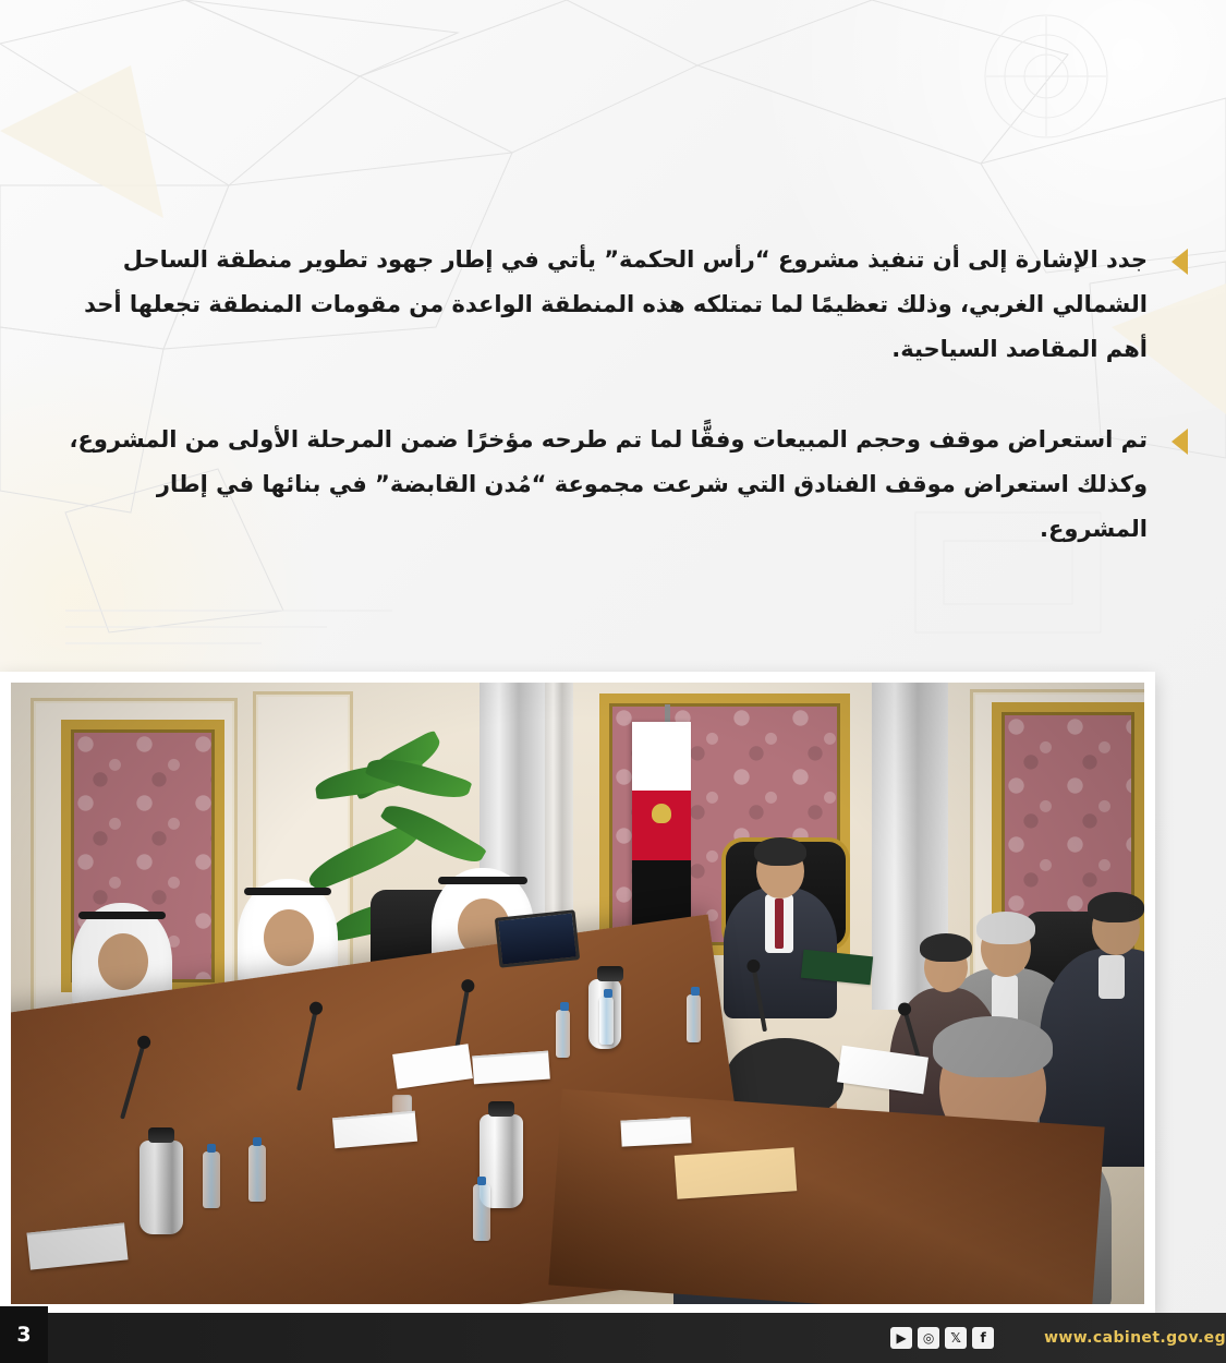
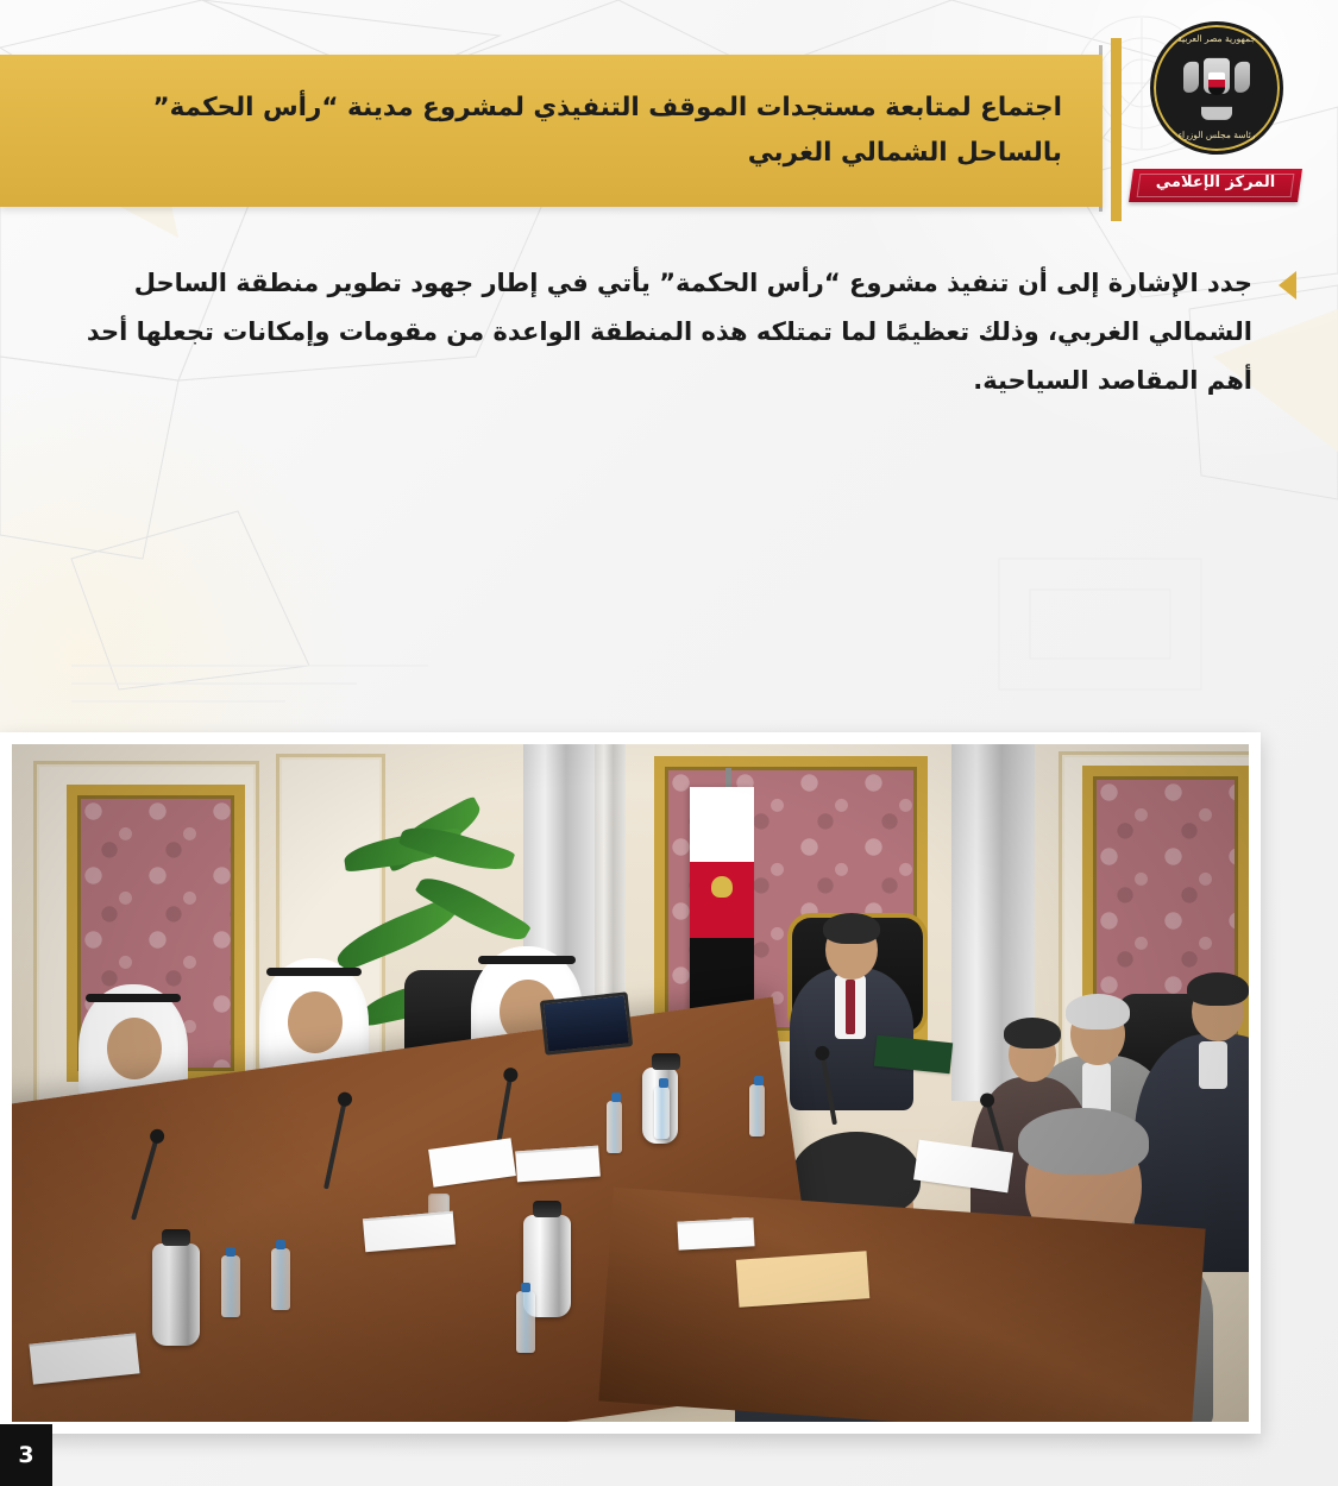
+ اجتماع لمتابعة مستجدات الموقف التنفيذي لمشروع مدينة “رأس الحكمة” بالساحل الشمالي الغربي
+ جمهورية مصر العربية
+ رئاسة مجلس الوزراء
+ المركز الإعلامي
- جدد الإشارة إلى أن تنفيذ مشروع “رأس الحكمة” يأتي في إطار جهود تطوير منطقة الساحل الشمالي الغربي، وذلك تعظيمًا لما تمتلكه هذه المنطقة الواعدة من مقومات المنطقة تجعلها أحد أهم المقاصد السياحية.
+ جدد الإشارة إلى أن تنفيذ مشروع “رأس الحكمة” يأتي في إطار جهود تطوير منطقة الساحل الشمالي الغربي، وذلك تعظيمًا لما تمتلكه هذه المنطقة الواعدة من مقومات وإمكانات تجعلها أحد أهم المقاصد السياحية.
- تم استعراض موقف وحجم المبيعات وفقًّا لما تم طرحه مؤخرًا ضمن المرحلة الأولى من المشروع، وكذلك استعراض موقف الفنادق التي شرعت مجموعة “مُدن القابضة” في بنائها في إطار المشروع.
- www.cabinet.gov.eg
- f
- 𝕏
- ◎
- ▶
  3
